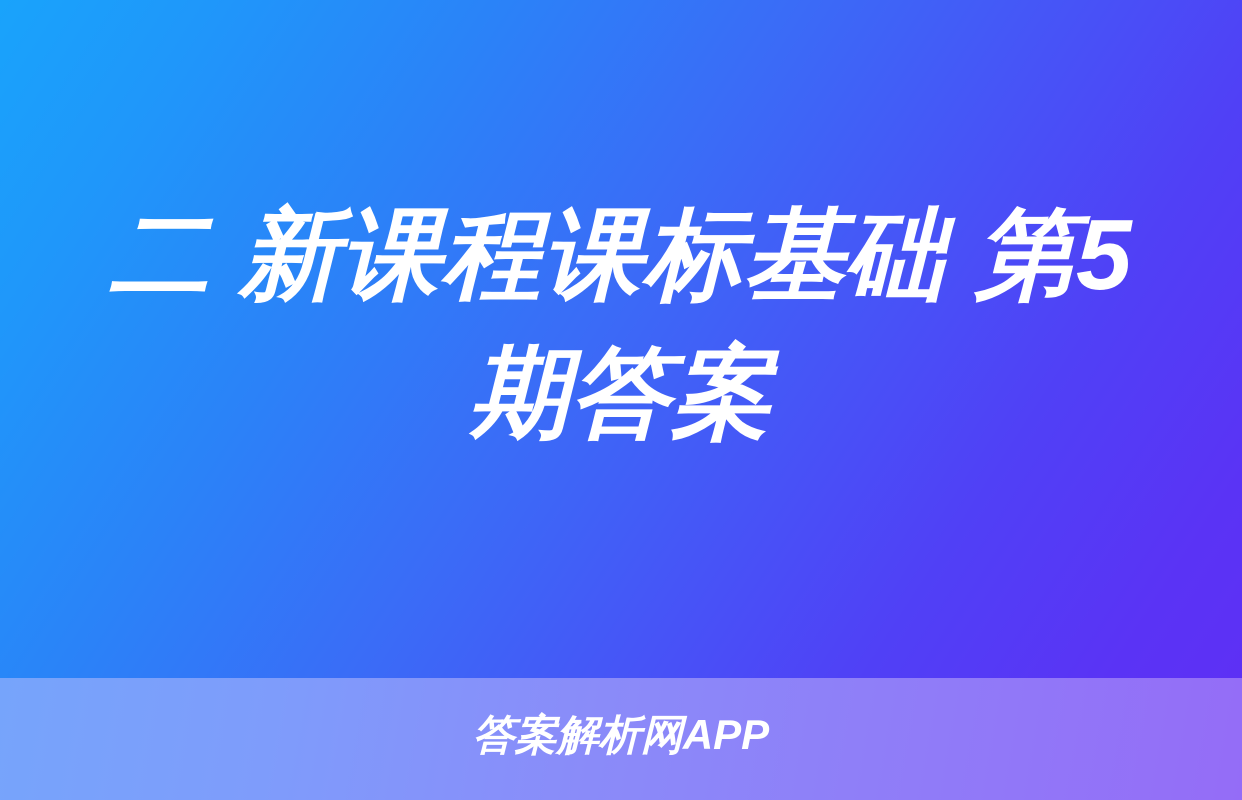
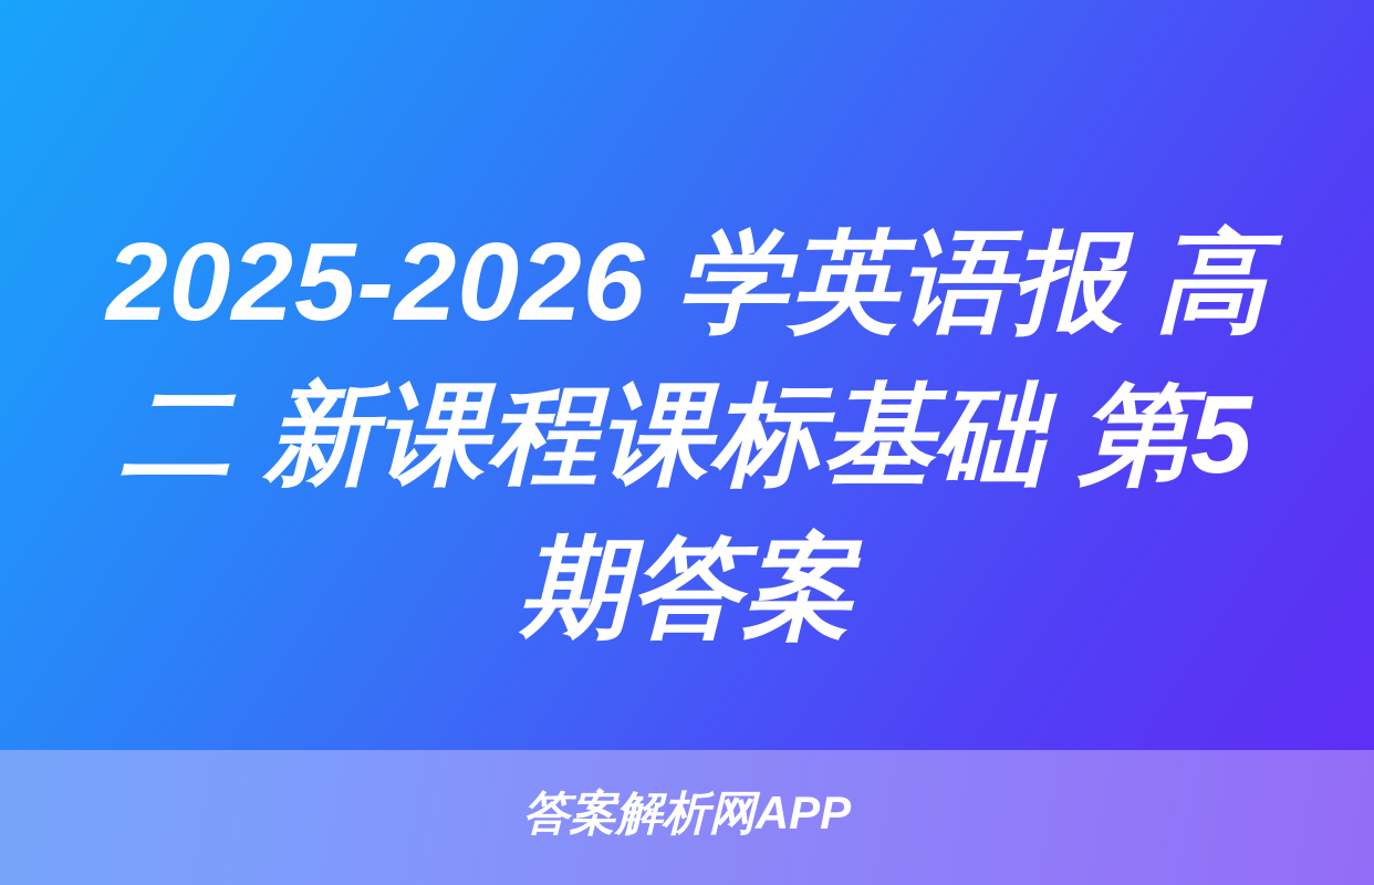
+ 2025-2026 学英语报 高
  二 新课程课标基础 第5
  期答案
  答案解析网APP
